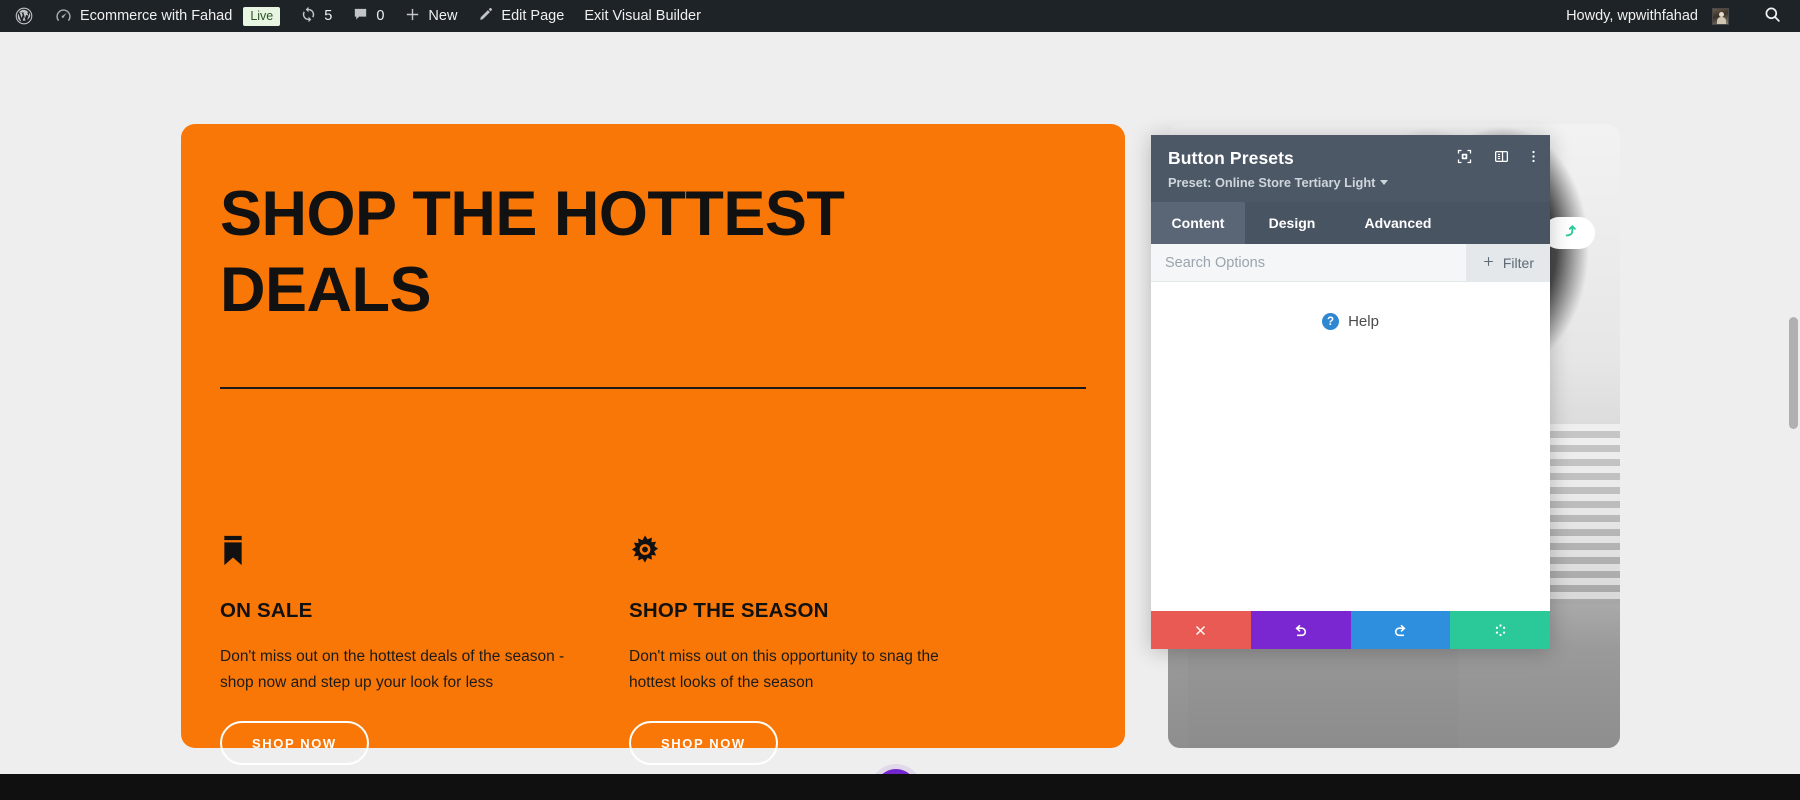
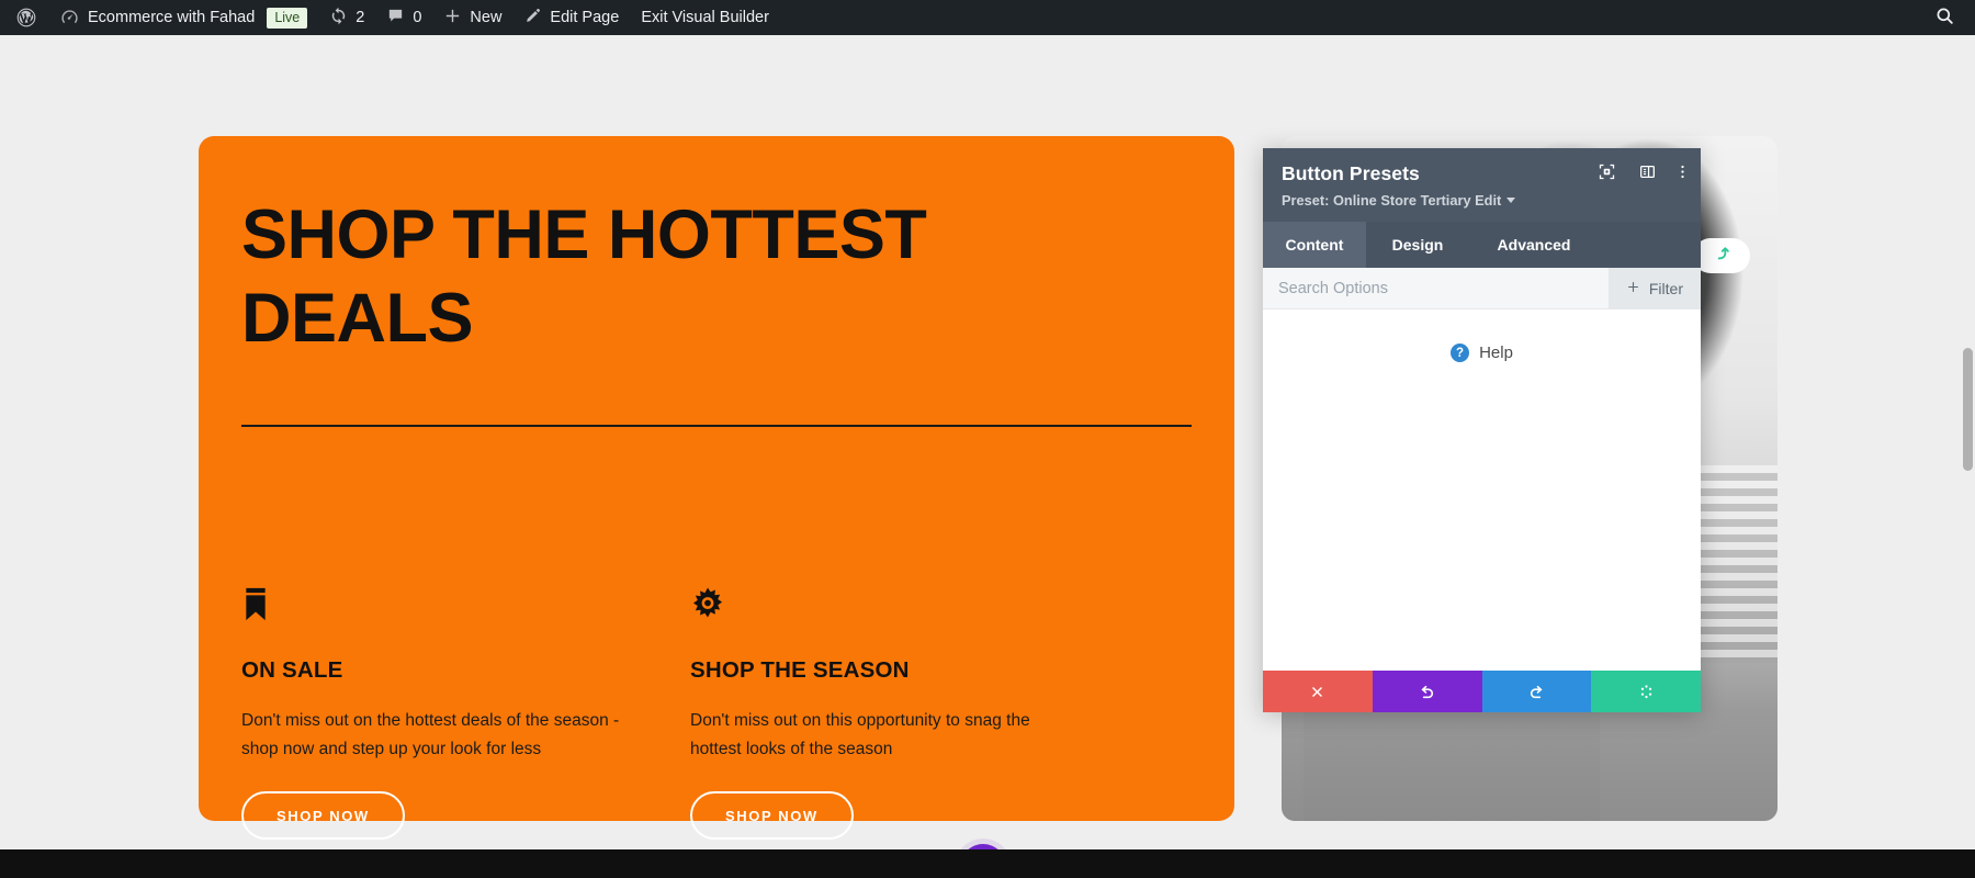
  Ecommerce with Fahad
  Live
- 5
+ 2
  0
  New
  Edit Page
  Exit Visual Builder
- Howdy, wpwithfahad
  SHOP THE HOTTEST DEALS
  ON SALE
  Don't miss out on the hottest deals of the season - shop now and step up your look for less
  SHOP NOW
  SHOP THE SEASON
  Don't miss out on this opportunity to snag the hottest looks of the season
  SHOP NOW
  Button Presets
- Preset: Online Store Tertiary Light
+ Preset: Online Store Tertiary Edit
  Content
  Design
  Advanced
  Search Options
  Filter
  ?
  Help
